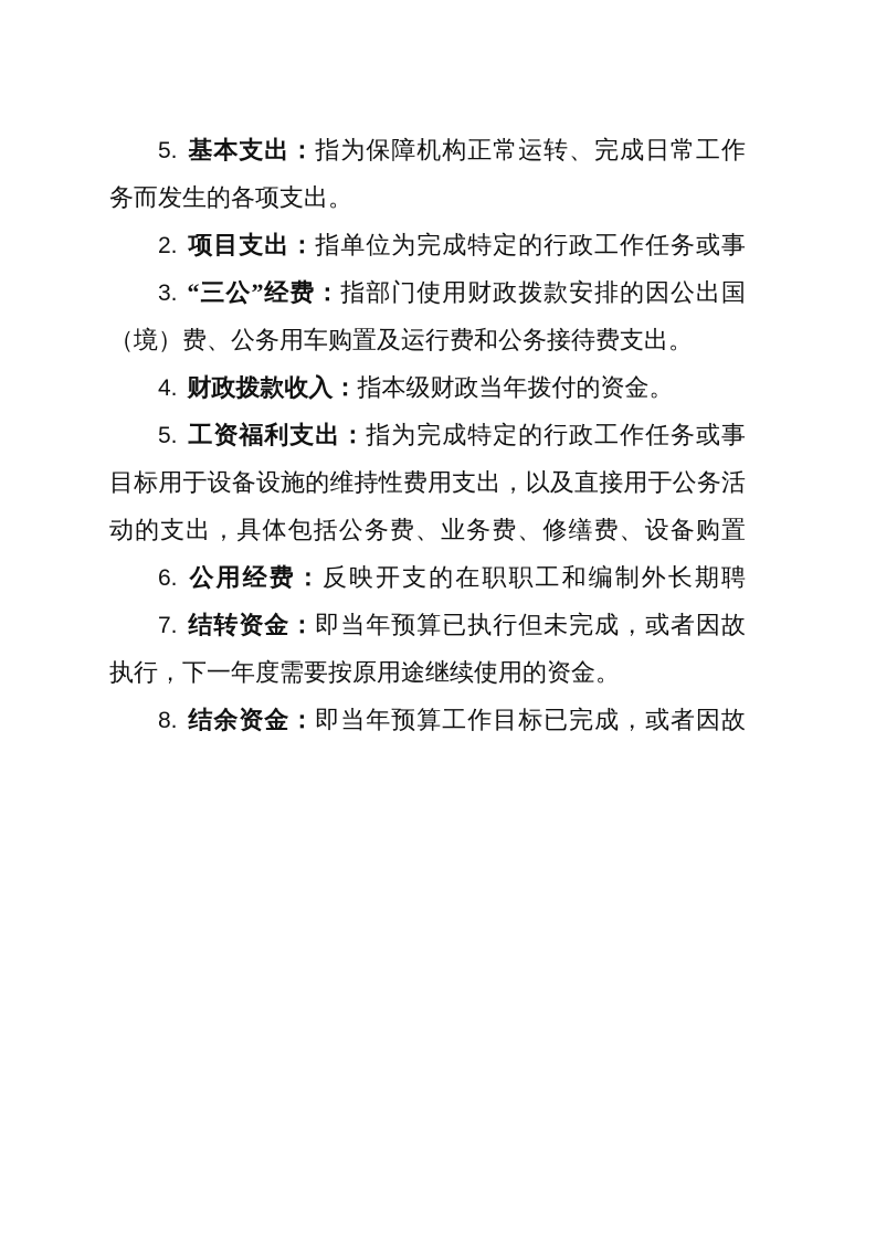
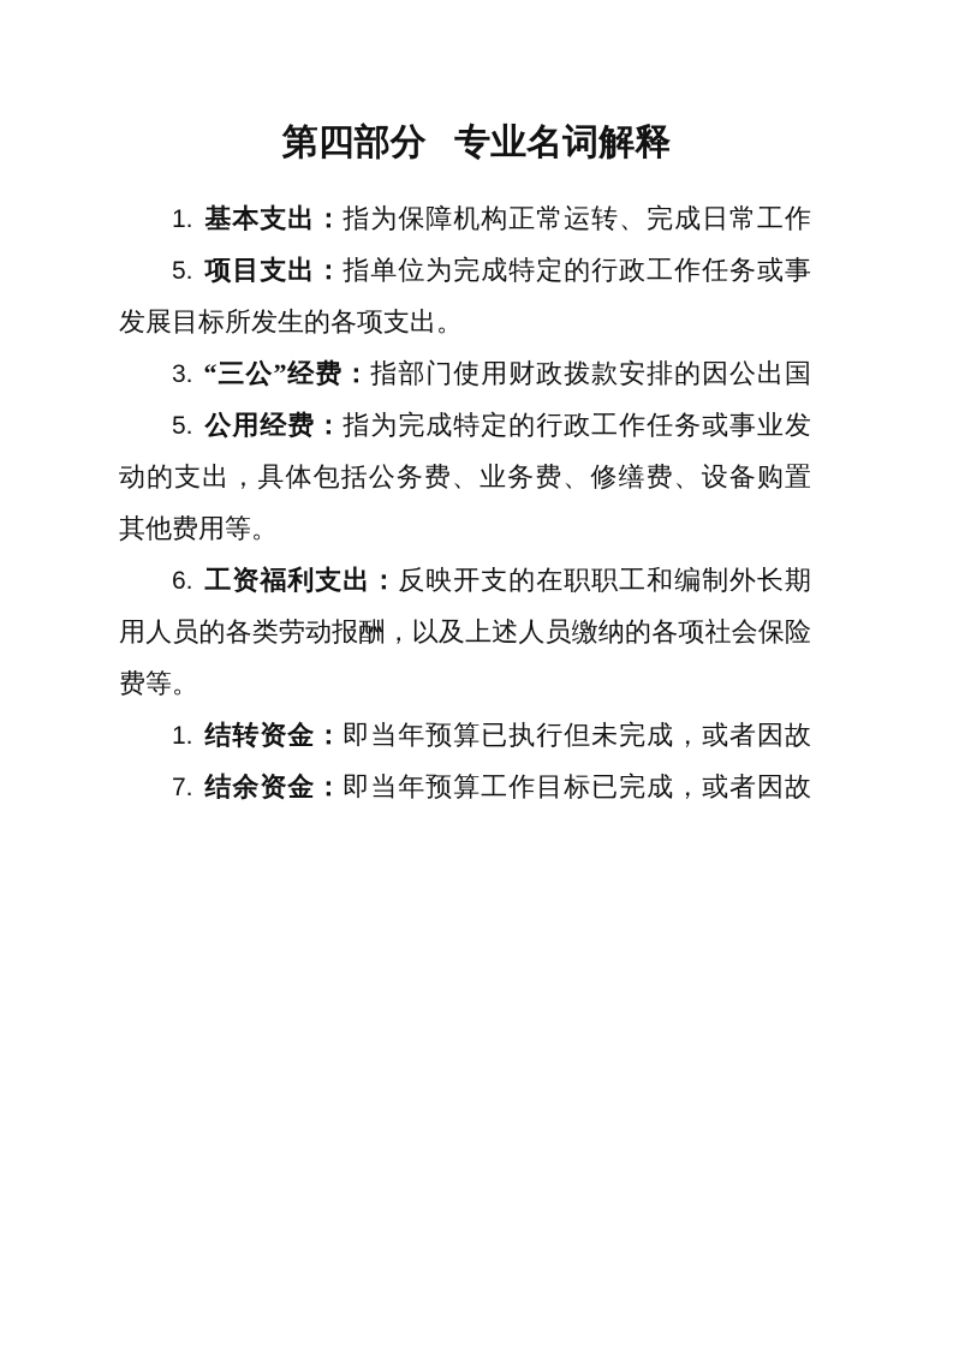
+ 第四部分 专业名词解释
- 5. 基本支出：指为保障机构正常运转、完成日常工作
+ 1. 基本支出：指为保障机构正常运转、完成日常工作
- 务而发生的各项支出。
- 2. 项目支出：指单位为完成特定的行政工作任务或事
+ 5. 项目支出：指单位为完成特定的行政工作任务或事
+ 发展目标所发生的各项支出。
  3. “三公”经费：指部门使用财政拨款安排的因公出国
- （境）费、公务用车购置及运行费和公务接待费支出。
- 4. 财政拨款收入：指本级财政当年拨付的资金。
- 5. 工资福利支出：指为完成特定的行政工作任务或事
+ 5. 公用经费：指为完成特定的行政工作任务或事业发
- 目标用于设备设施的维持性费用支出，以及直接用于公务活
  动的支出，具体包括公务费、业务费、修缮费、设备购置
+ 其他费用等。
- 6. 公用经费：反映开支的在职职工和编制外长期聘
+ 6. 工资福利支出：反映开支的在职职工和编制外长期
+ 用人员的各类劳动报酬，以及上述人员缴纳的各项社会保险
+ 费等。
- 7. 结转资金：即当年预算已执行但未完成，或者因故
+ 1. 结转资金：即当年预算已执行但未完成，或者因故
- 执行，下一年度需要按原用途继续使用的资金。
- 8. 结余资金：即当年预算工作目标已完成，或者因故
+ 7. 结余资金：即当年预算工作目标已完成，或者因故
